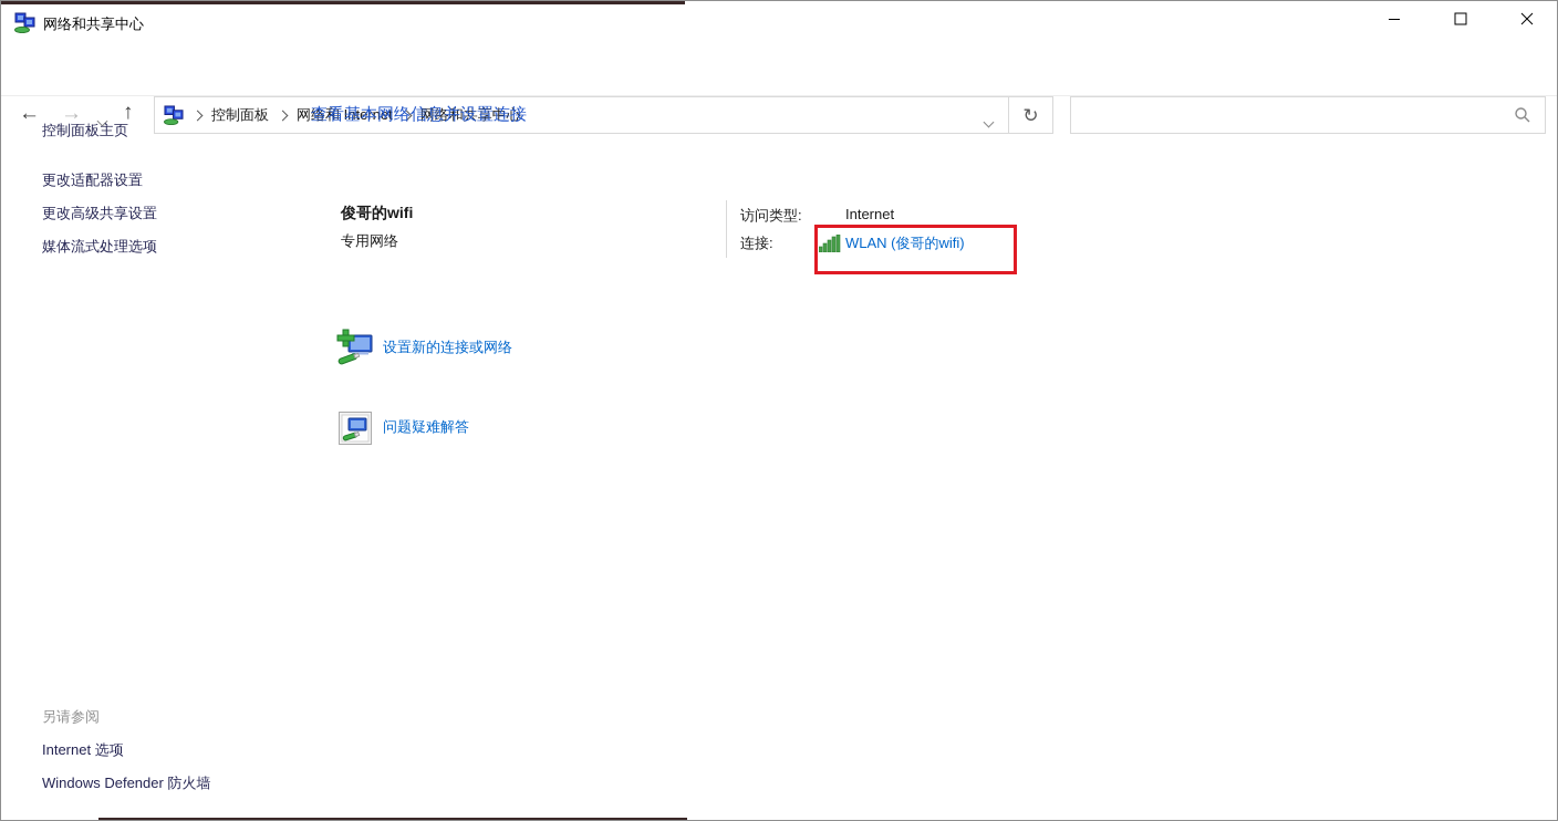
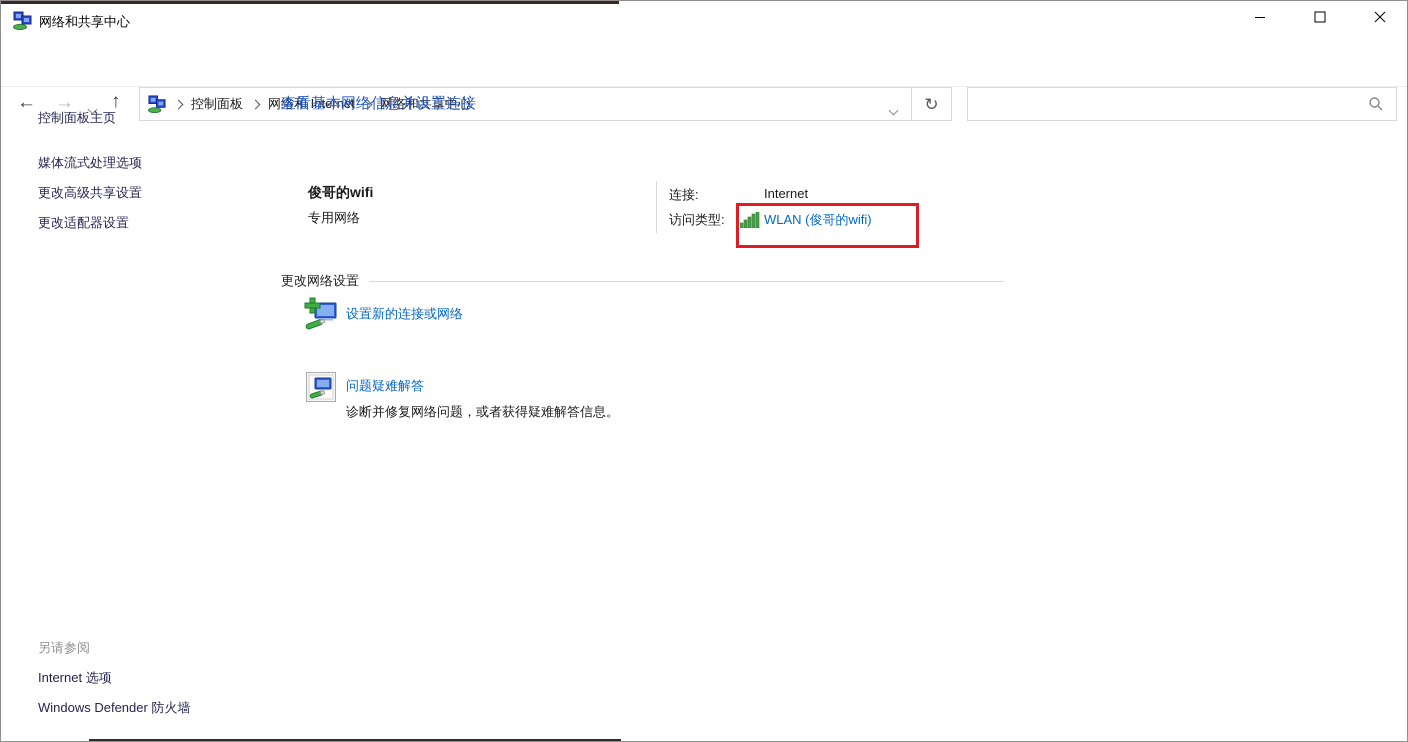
  网络和共享中心
  ←
  →
  ↑
  控制面板
  网络和 Internet
  网络和共享中心
  ↻
  控制面板主页
- 更改适配器设置
+ 媒体流式处理选项
  更改高级共享设置
- 媒体流式处理选项
+ 更改适配器设置
  另请参阅
  Internet 选项
  Windows Defender 防火墙
  查看基本网络信息并设置连接
  俊哥的wifi
  专用网络
- 访问类型:
+ 连接:
  Internet
- 连接:
+ 访问类型:
  WLAN (俊哥的wifi)
+ 更改网络设置
  设置新的连接或网络
  问题疑难解答
+ 诊断并修复网络问题，或者获得疑难解答信息。
